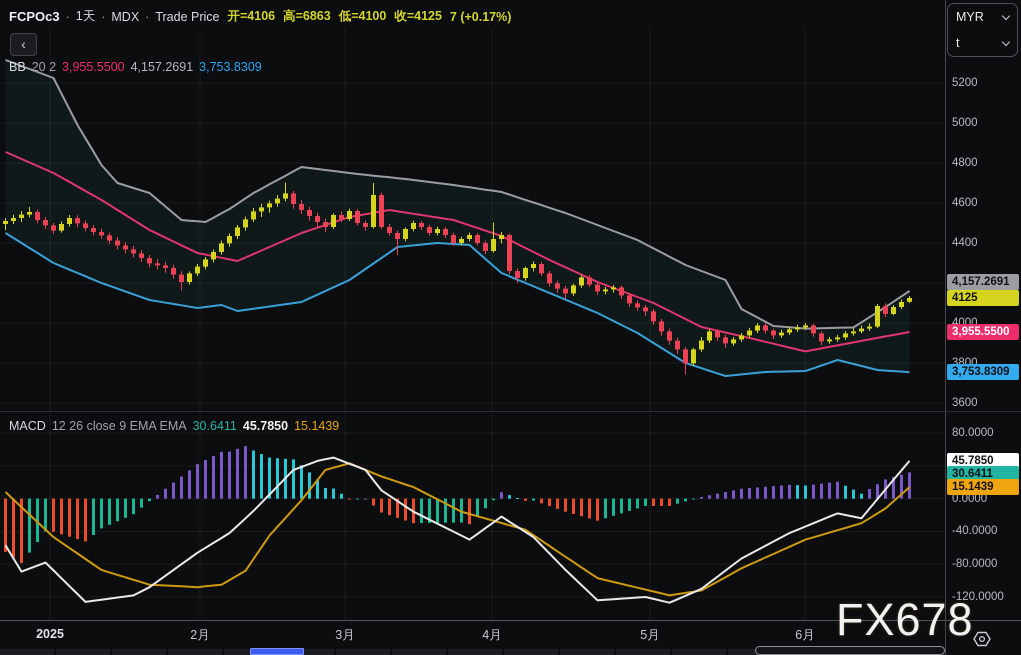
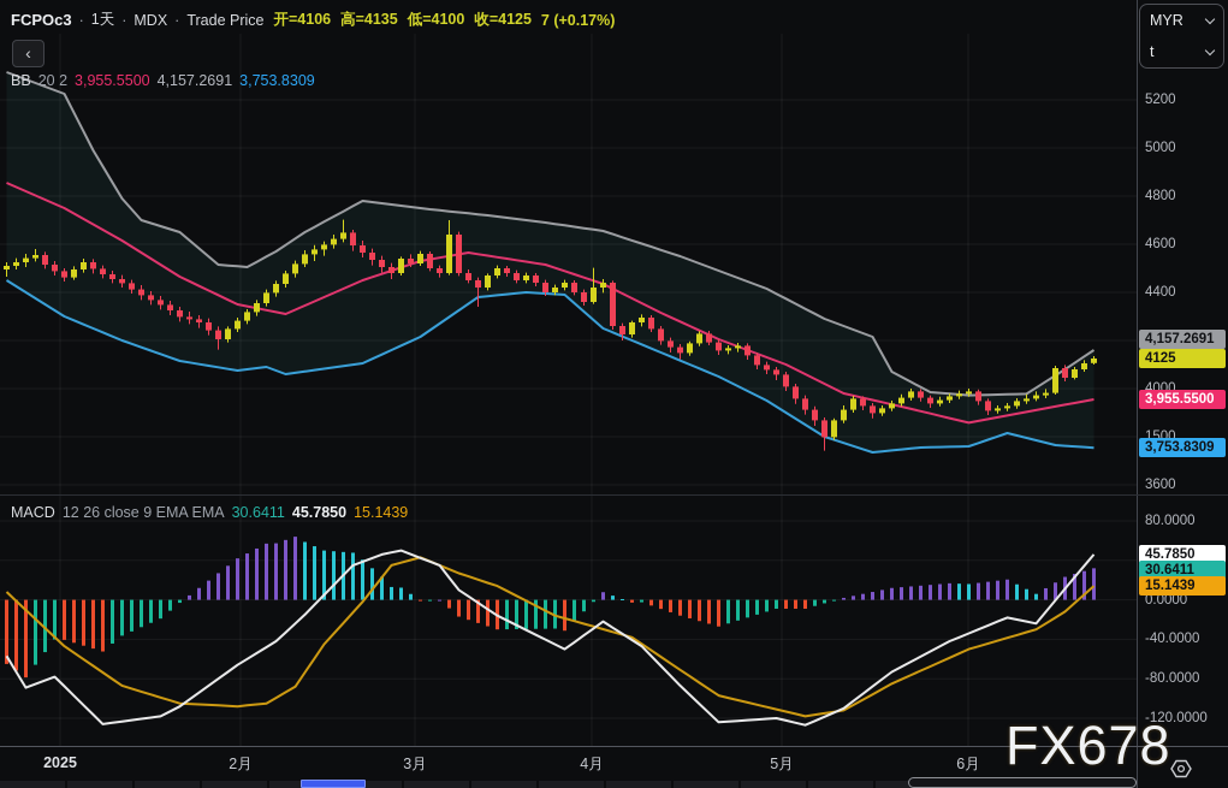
  FCPOc3
  ·
  1天
  ·
  MDX
  ·
  Trade Price
  开=4106
- 高=6863
+ 高=4135
  低=4100
  收=4125
  7 (+0.17%)
  ‹
  BB
  20 2
  3,955.5500
  4,157.2691
  3,753.8309
  MACD
  12 26 close 9 EMA EMA
  30.6411
  45.7850
  15.1439
  5200
  5000
  4800
  4600
  4400
  4000
- 3800
+ 1500
  3600
  80.0000
  0.0000
  -40.0000
  -80.0000
  -120.0000
  4,157.2691
  4125
  3,955.5500
  3,753.8309
  45.7850
  30.6411
  15.1439
  MYR
  t
  2025
  2月
  3月
  4月
  5月
  6月
  FX678
